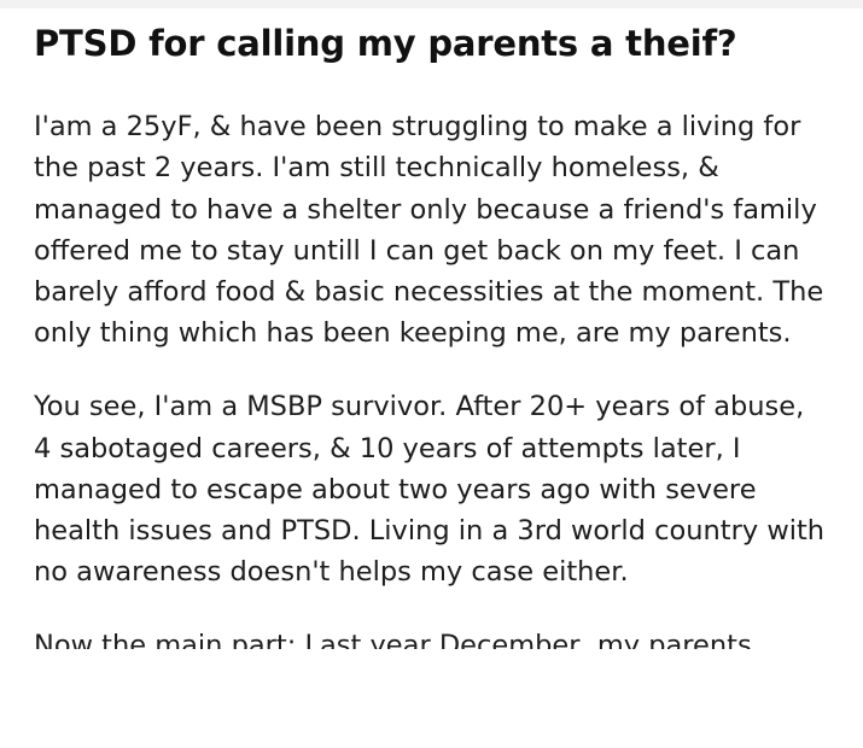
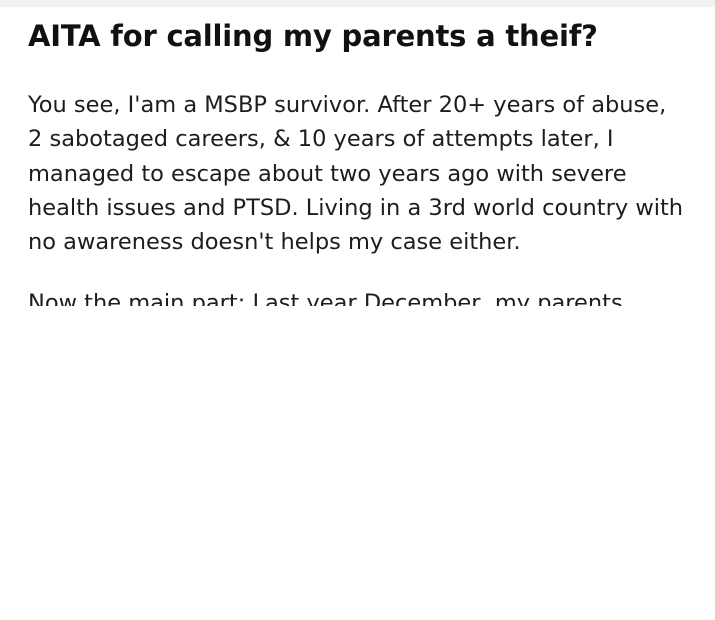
- PTSD for calling my parents a theif?
+ AITA for calling my parents a theif?
- I'am a 25yF, & have been struggling to make a living for the past 2 years. I'am still technically homeless, & managed to have a shelter only because a friend's family offered me to stay untill I can get back on my feet. I can barely afford food & basic necessities at the moment. The only thing which has been keeping me, are my parents.
- You see, I'am a MSBP survivor. After 20+ years of abuse, 4 sabotaged careers, & 10 years of attempts later, I managed to escape about two years ago with severe health issues and PTSD. Living in a 3rd world country with no awareness doesn't helps my case either.
+ You see, I'am a MSBP survivor. After 20+ years of abuse, 2 sabotaged careers, & 10 years of attempts later, I managed to escape about two years ago with severe health issues and PTSD. Living in a 3rd world country with no awareness doesn't helps my case either.
  Now the main part: Last year December, my parents
